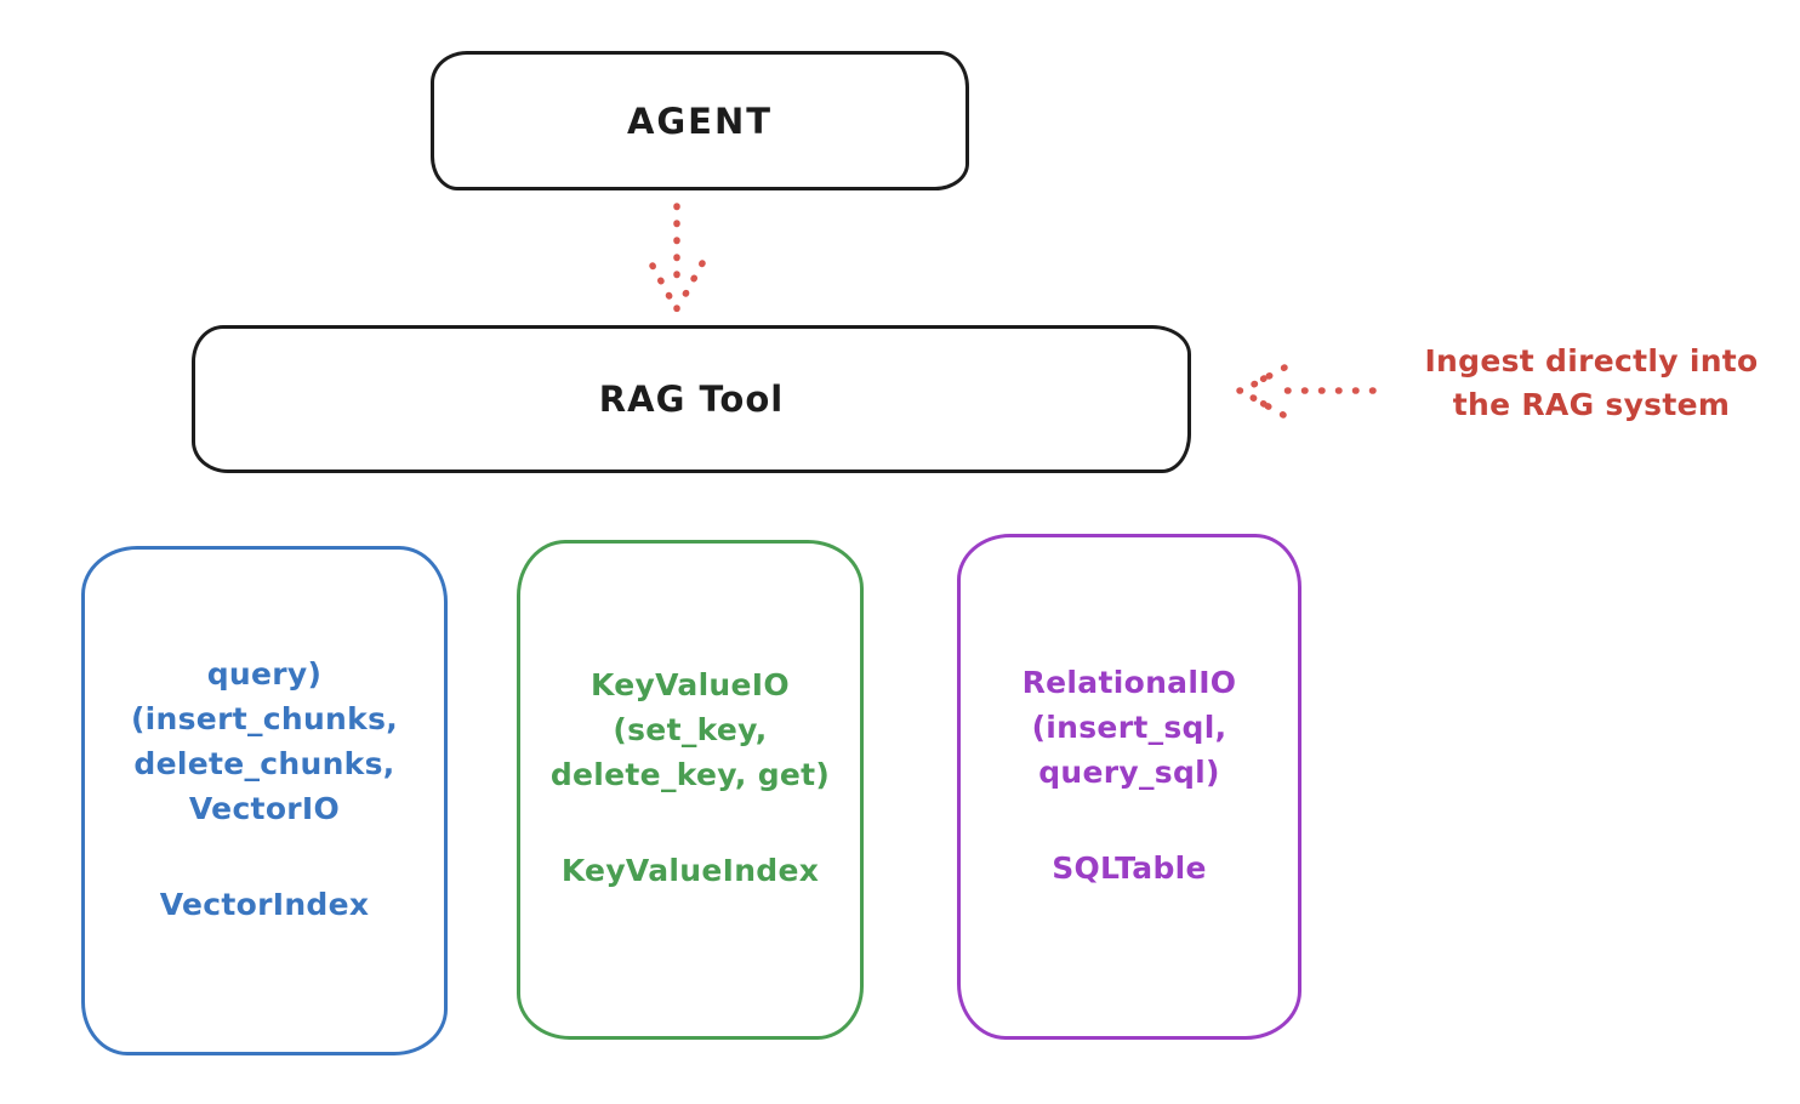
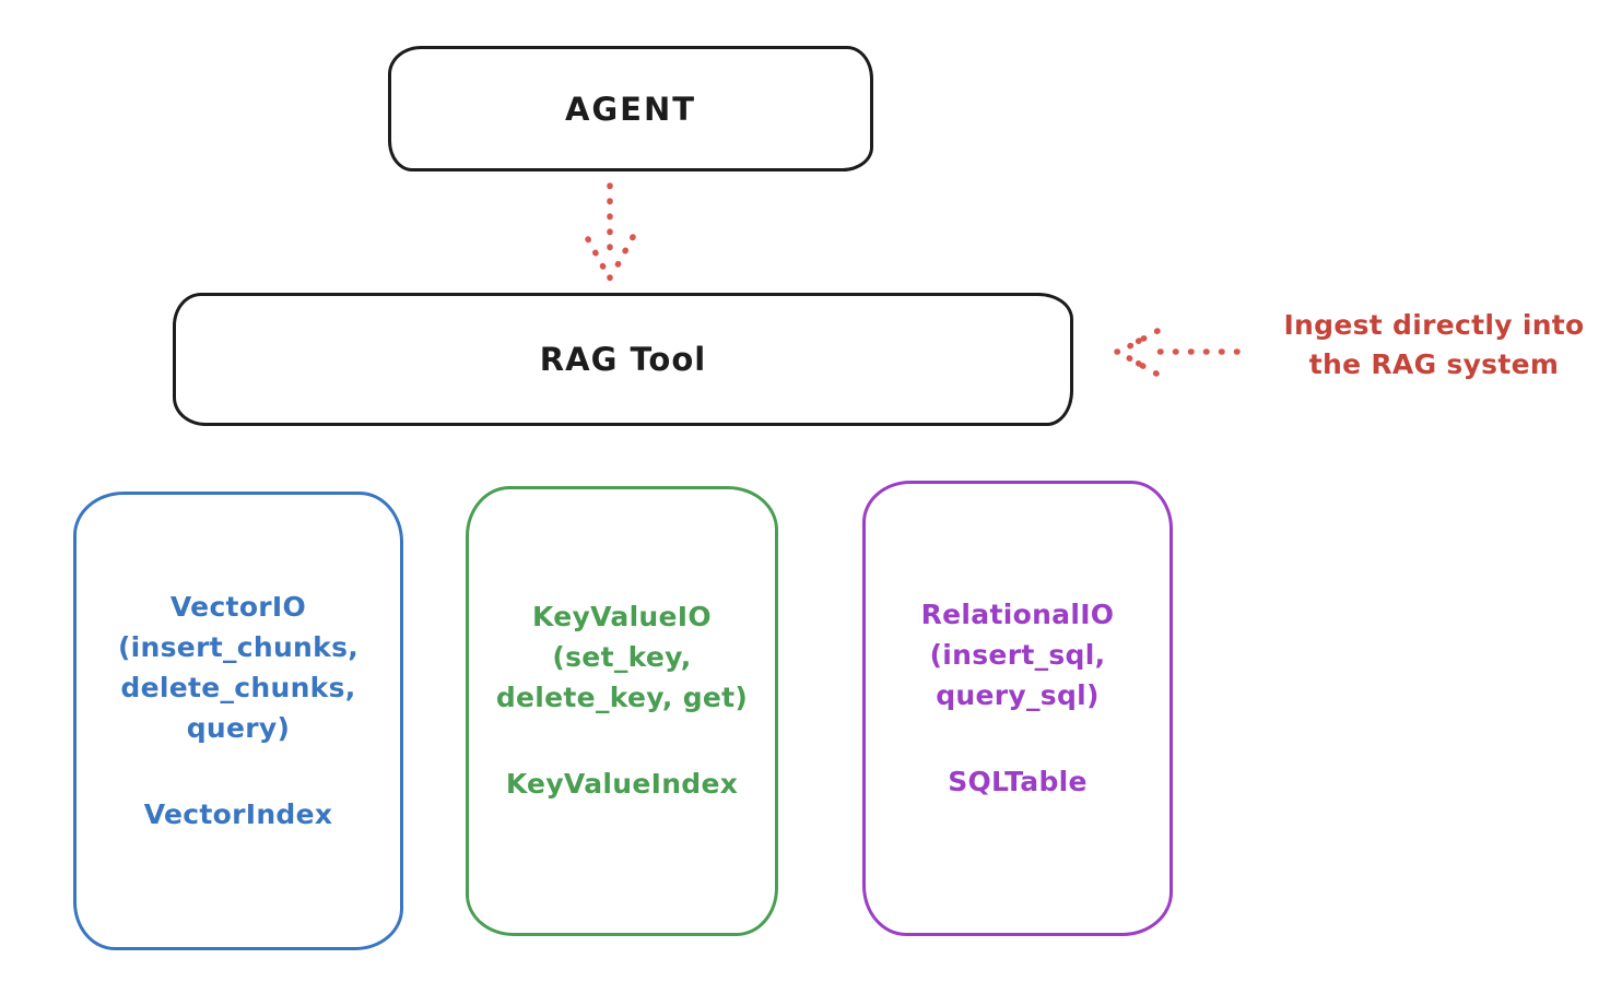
  AGENT
  RAG Tool
  Ingest directly into
  the RAG system
- query)
+ VectorIO
  (insert_chunks,
  delete_chunks,
- VectorIO
+ query)
  VectorIndex
  KeyValueIO
  (set_key,
  delete_key, get)
  KeyValueIndex
  RelationalIO
  (insert_sql,
  query_sql)
  SQLTable
